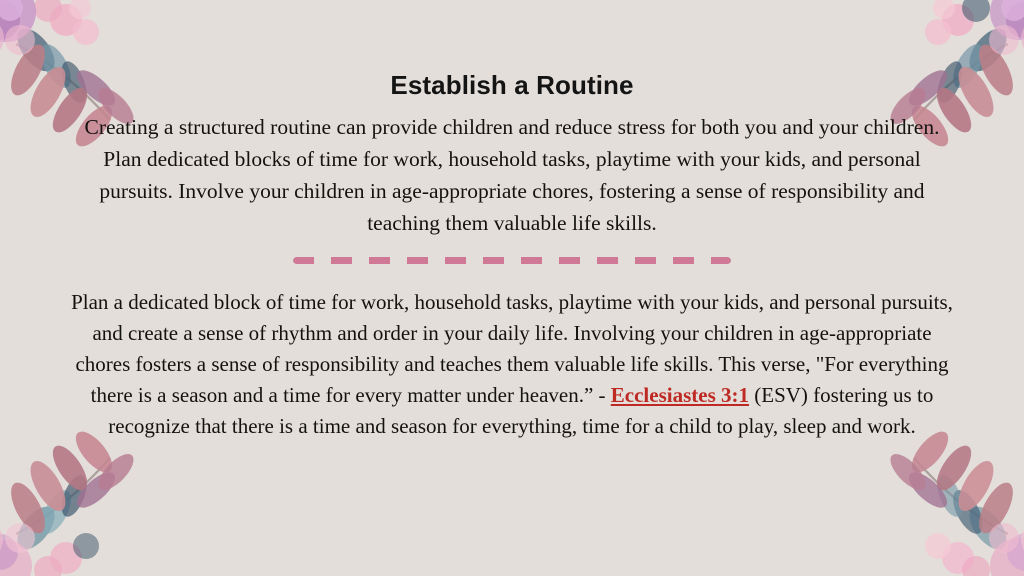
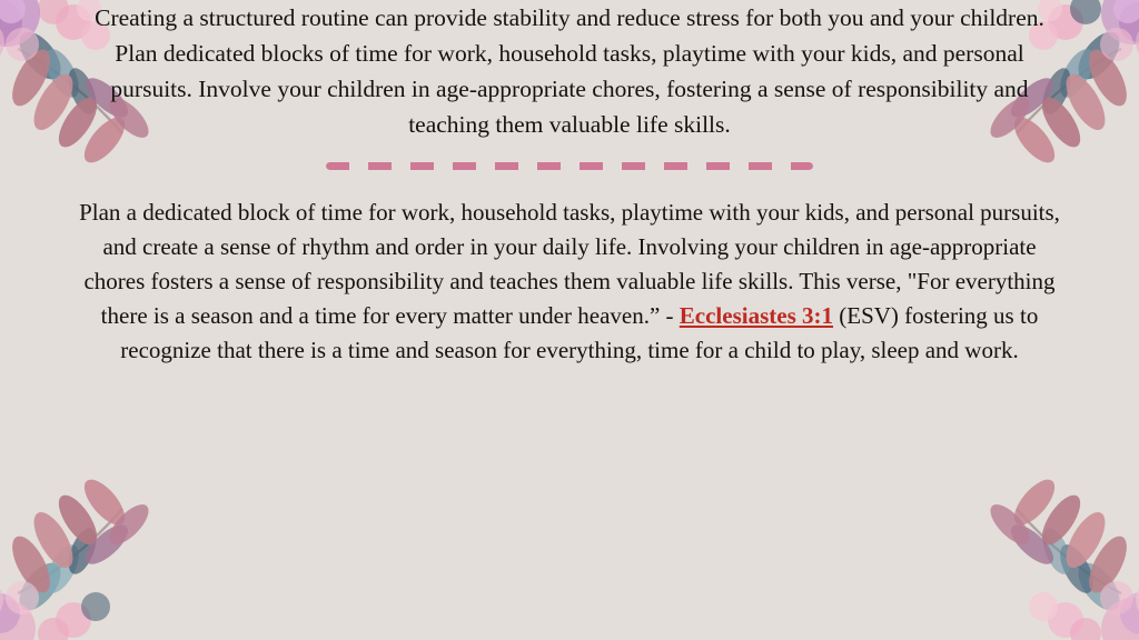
- Establish a Routine
- Creating a structured routine can provide children and reduce stress for both you and your children. Plan dedicated blocks of time for work, household tasks, playtime with your kids, and personal pursuits. Involve your children in age-appropriate chores, fostering a sense of responsibility and teaching them valuable life skills.
+ Creating a structured routine can provide stability and reduce stress for both you and your children. Plan dedicated blocks of time for work, household tasks, playtime with your kids, and personal pursuits. Involve your children in age-appropriate chores, fostering a sense of responsibility and teaching them valuable life skills.
  Plan a dedicated block of time for work, household tasks, playtime with your kids, and personal pursuits, and create a sense of rhythm and order in your daily life. Involving your children in age-appropriate chores fosters a sense of responsibility and teaches them valuable life skills. This verse, "For everything there is a season and a time for every matter under heaven.” - Ecclesiastes 3:1 (ESV) fostering us to recognize that there is a time and season for everything, time for a child to play, sleep and work.
